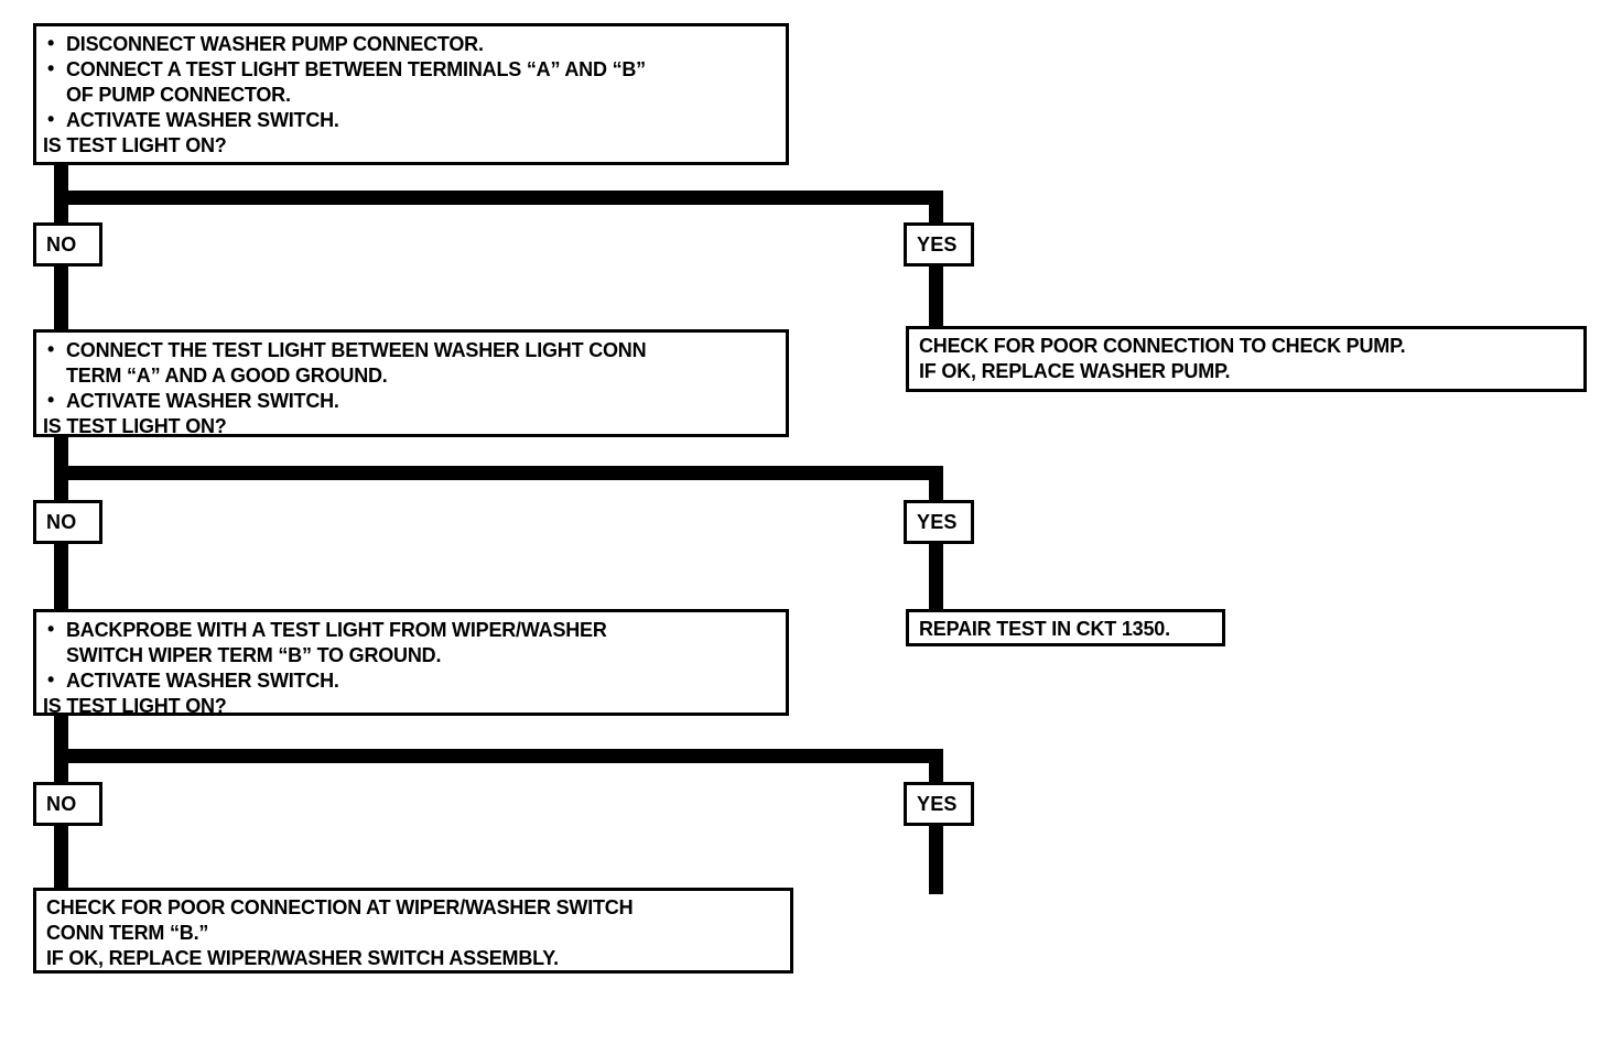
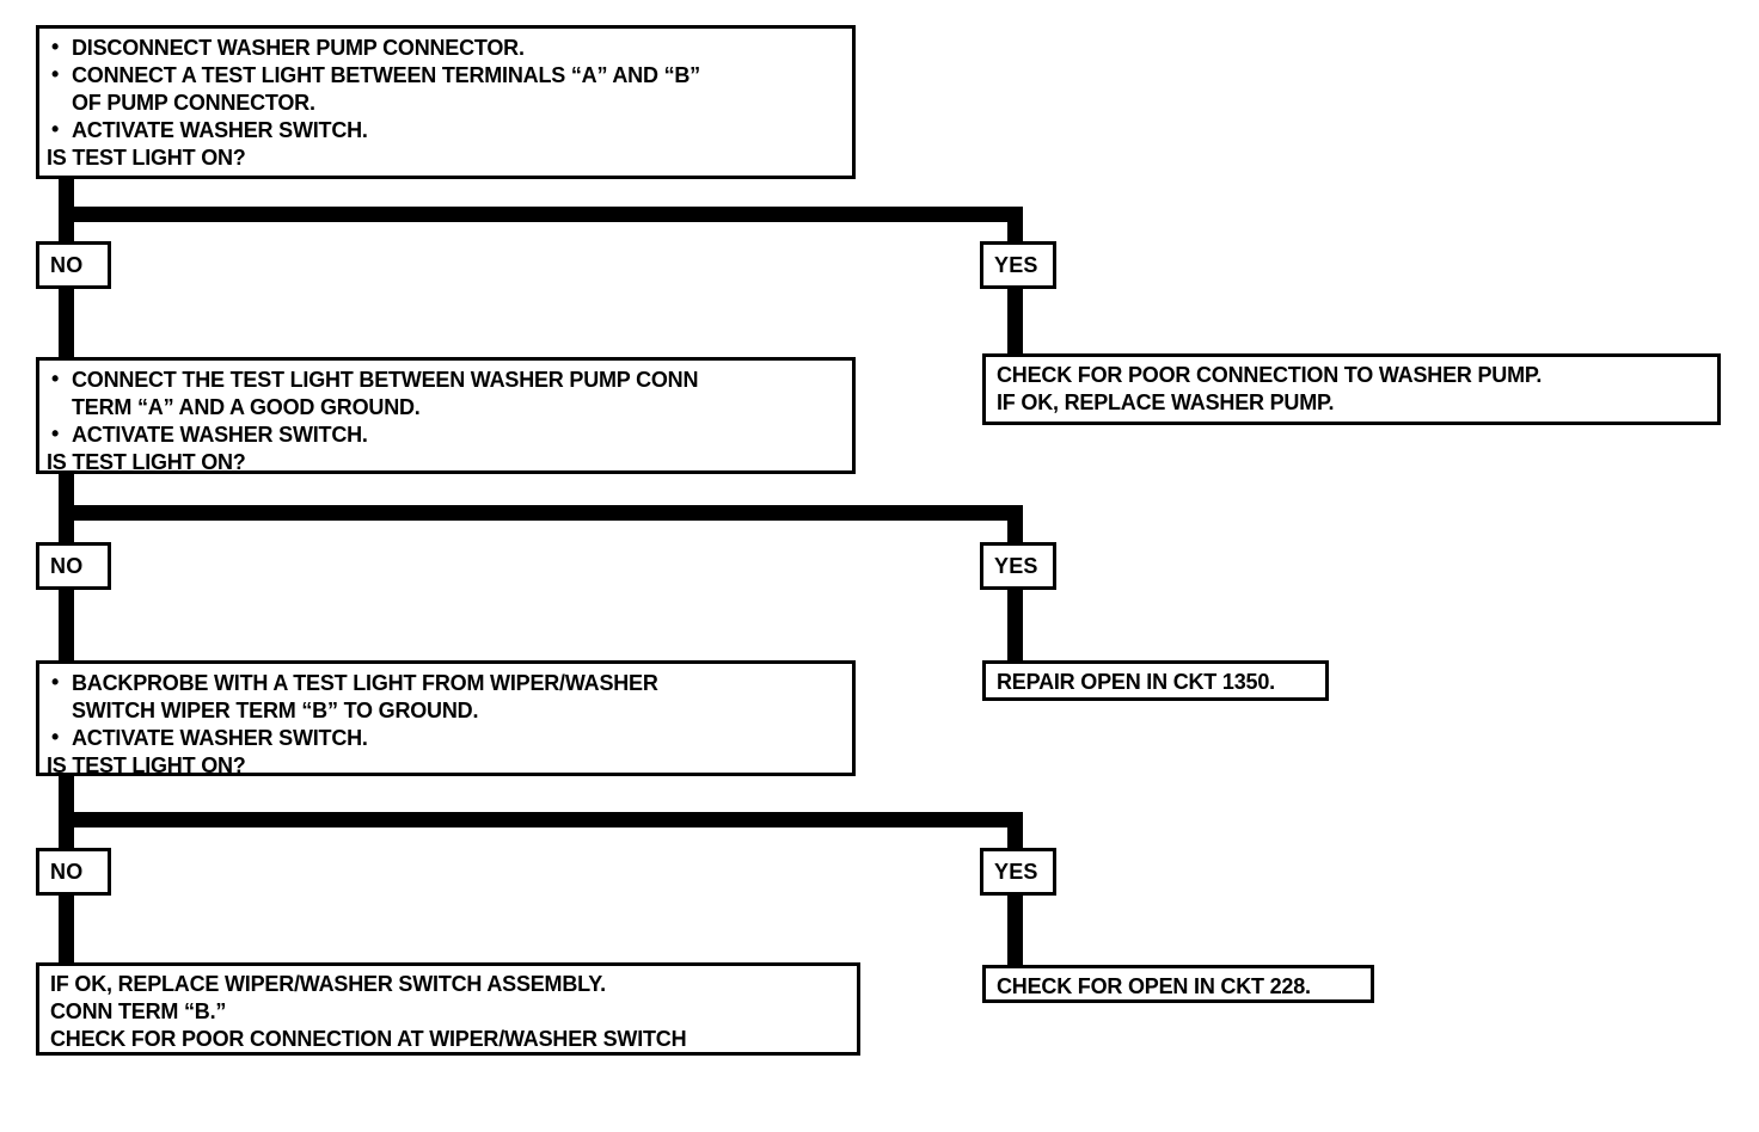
  •
  DISCONNECT WASHER PUMP CONNECTOR.
  •
  CONNECT A TEST LIGHT BETWEEN TERMINALS “A” AND “B”
  OF PUMP CONNECTOR.
  •
  ACTIVATE WASHER SWITCH.
  IS TEST LIGHT ON?
  NO
  YES
- CHECK FOR POOR CONNECTION TO CHECK PUMP.
+ CHECK FOR POOR CONNECTION TO WASHER PUMP.
  IF OK, REPLACE WASHER PUMP.
  •
- CONNECT THE TEST LIGHT BETWEEN WASHER LIGHT CONN
+ CONNECT THE TEST LIGHT BETWEEN WASHER PUMP CONN
  TERM “A” AND A GOOD GROUND.
  •
  ACTIVATE WASHER SWITCH.
  IS TEST LIGHT ON?
  NO
  YES
- REPAIR TEST IN CKT 1350.
+ REPAIR OPEN IN CKT 1350.
  •
  BACKPROBE WITH A TEST LIGHT FROM WIPER/WASHER
  SWITCH WIPER TERM “B” TO GROUND.
  •
  ACTIVATE WASHER SWITCH.
  IS TEST LIGHT ON?
  NO
  YES
+ CHECK FOR OPEN IN CKT 228.
- CHECK FOR POOR CONNECTION AT WIPER/WASHER SWITCH
+ IF OK, REPLACE WIPER/WASHER SWITCH ASSEMBLY.
  CONN TERM “B.”
- IF OK, REPLACE WIPER/WASHER SWITCH ASSEMBLY.
+ CHECK FOR POOR CONNECTION AT WIPER/WASHER SWITCH
